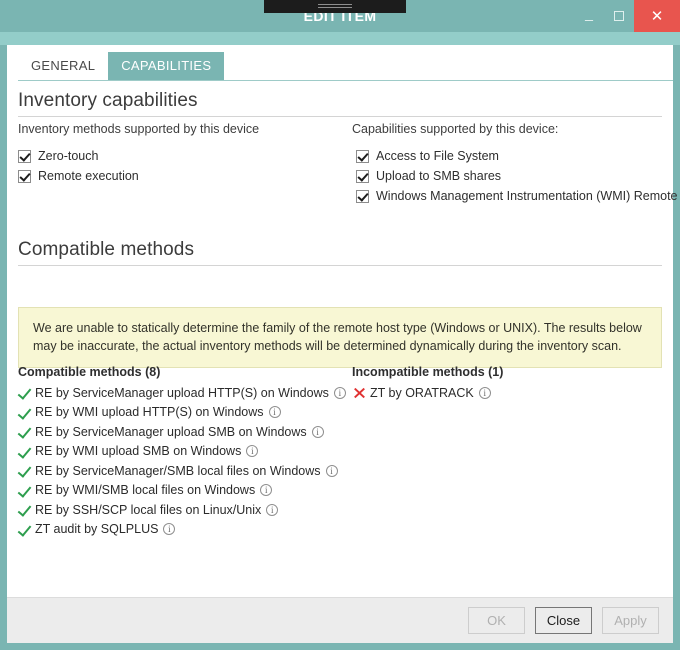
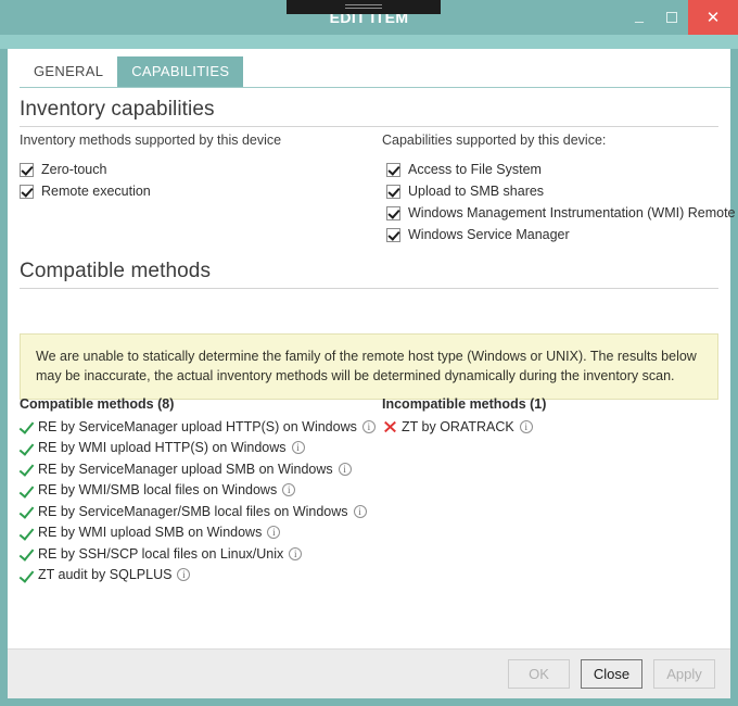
  EDIT ITEM
  _
  ✕
  GENERAL
  CAPABILITIES
  Inventory capabilities
  Inventory methods supported by this device
  Capabilities supported by this device:
  Zero-touch
  Remote execution
  Access to File System
  Upload to SMB shares
  Windows Management Instrumentation (WMI) Remote
+ Windows Service Manager
  Compatible methods
  We are unable to statically determine the family of the remote host type (Windows or UNIX). The results below may be inaccurate, the actual inventory methods will be determined dynamically during the inventory scan.
  Compatible methods (8)
  RE by ServiceManager upload HTTP(S) on Windows
  i
  RE by WMI upload HTTP(S) on Windows
  i
  RE by ServiceManager upload SMB on Windows
  i
- RE by WMI upload SMB on Windows
+ RE by WMI/SMB local files on Windows
  i
  RE by ServiceManager/SMB local files on Windows
  i
- RE by WMI/SMB local files on Windows
+ RE by WMI upload SMB on Windows
  i
  RE by SSH/SCP local files on Linux/Unix
  i
  ZT audit by SQLPLUS
  i
  Incompatible methods (1)
  ZT by ORATRACK
  i
  OK
  Close
  Apply
